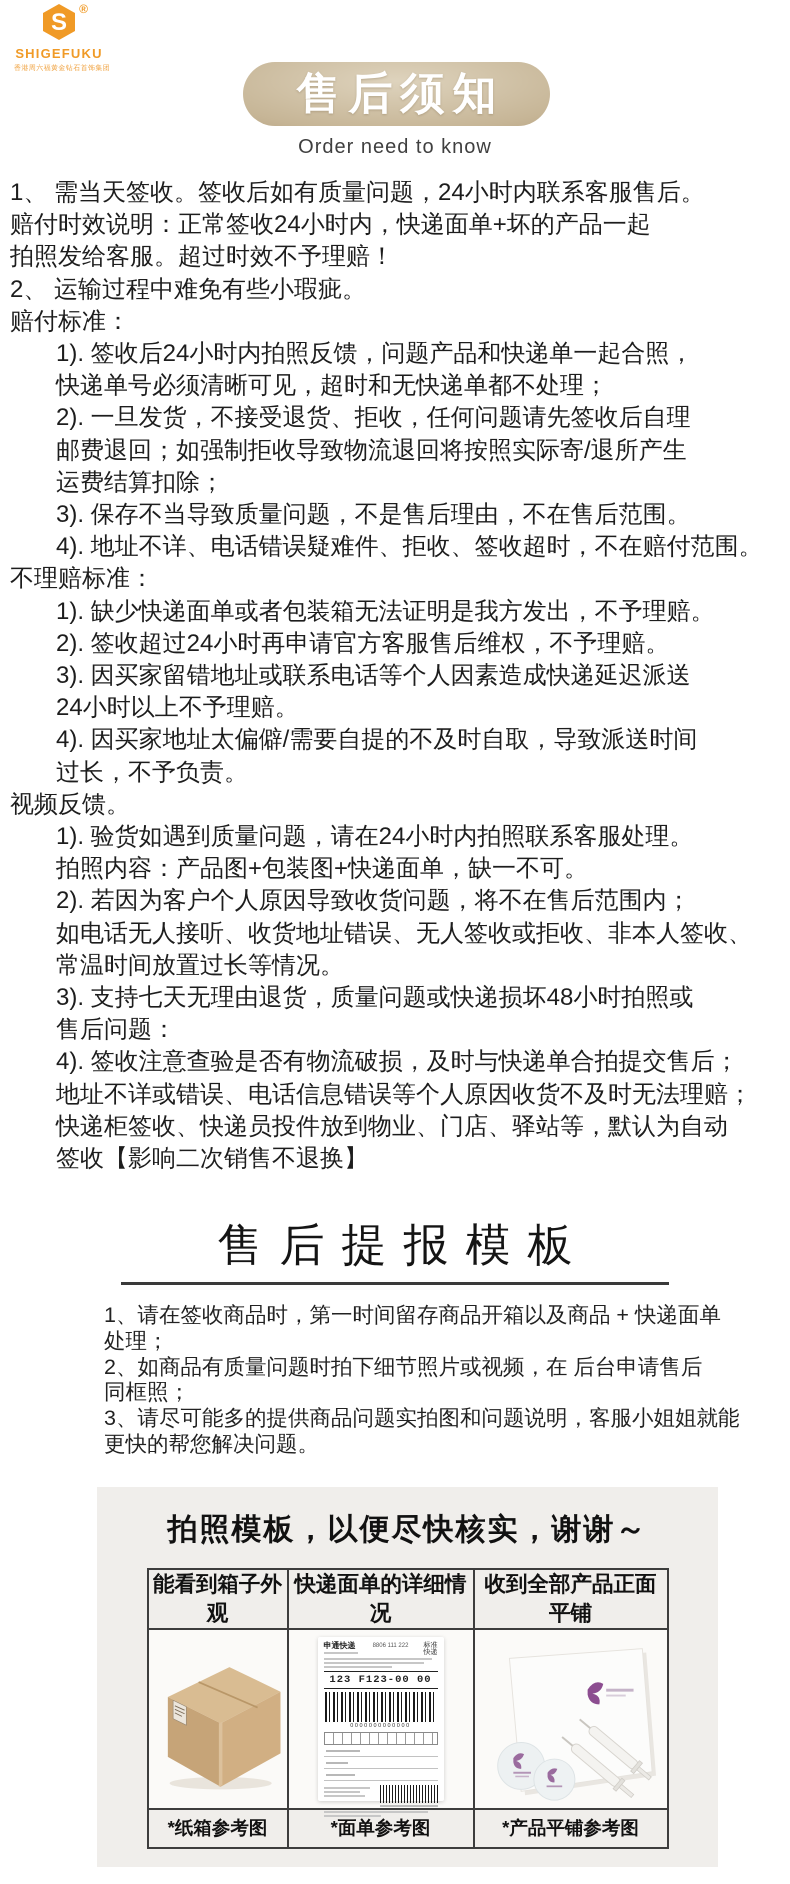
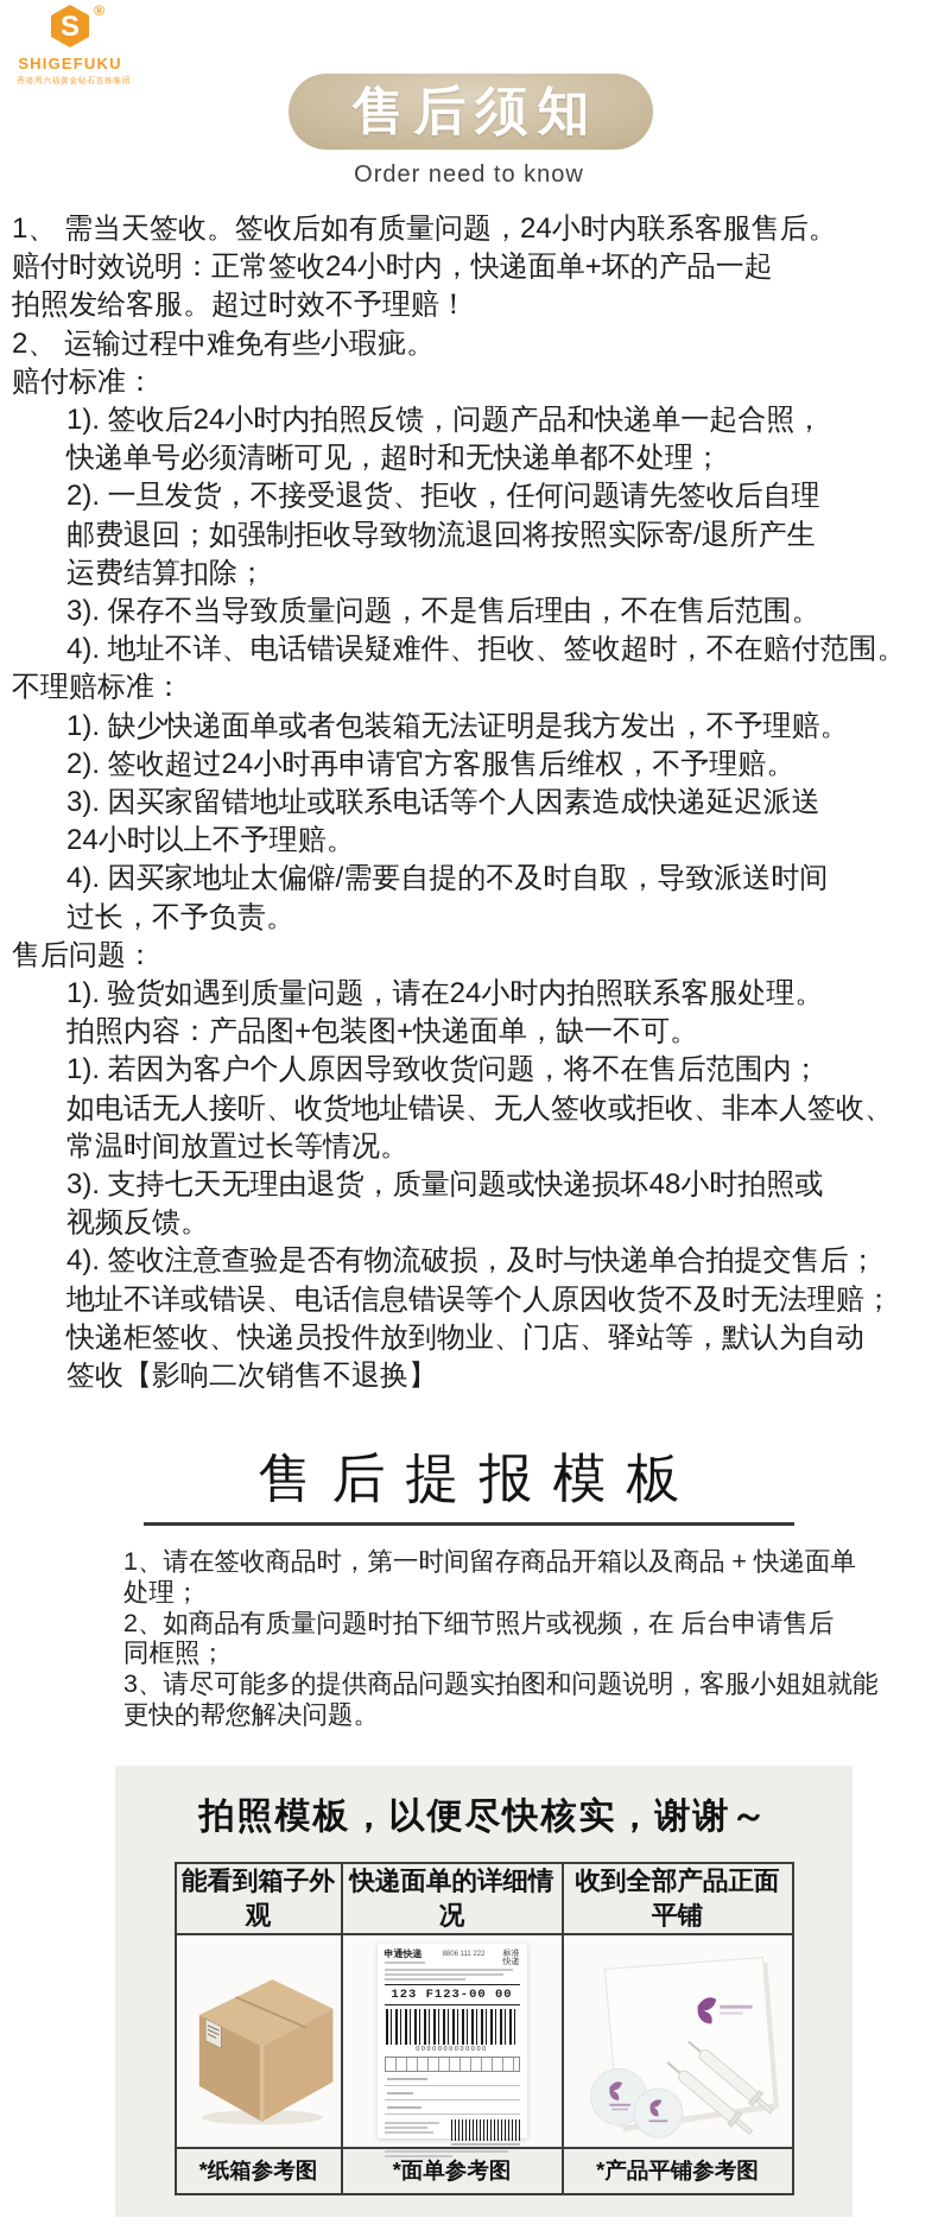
  S
  ®
  SHIGEFUKU
  售后须知
  Order need to know
  1、 需当天签收。签收后如有质量问题，24小时内联系客服售后。
  赔付时效说明：正常签收24小时内，快递面单+坏的产品一起
  拍照发给客服。超过时效不予理赔！
  2、 运输过程中难免有些小瑕疵。
  赔付标准：
  1). 签收后24小时内拍照反馈，问题产品和快递单一起合照，
  快递单号必须清晰可见，超时和无快递单都不处理；
  2). 一旦发货，不接受退货、拒收，任何问题请先签收后自理
  邮费退回；如强制拒收导致物流退回将按照实际寄/退所产生
  运费结算扣除；
  3). 保存不当导致质量问题，不是售后理由，不在售后范围。
  4). 地址不详、电话错误疑难件、拒收、签收超时，不在赔付范围。
  不理赔标准：
  1). 缺少快递面单或者包装箱无法证明是我方发出，不予理赔。
  2). 签收超过24小时再申请官方客服售后维权，不予理赔。
  3). 因买家留错地址或联系电话等个人因素造成快递延迟派送
  24小时以上不予理赔。
  4). 因买家地址太偏僻/需要自提的不及时自取，导致派送时间
  过长，不予负责。
- 视频反馈。
+ 售后问题：
  1). 验货如遇到质量问题，请在24小时内拍照联系客服处理。
  拍照内容：产品图+包装图+快递面单，缺一不可。
- 2). 若因为客户个人原因导致收货问题，将不在售后范围内；
+ 1). 若因为客户个人原因导致收货问题，将不在售后范围内；
  如电话无人接听、收货地址错误、无人签收或拒收、非本人签收、
  常温时间放置过长等情况。
  3). 支持七天无理由退货，质量问题或快递损坏48小时拍照或
- 售后问题：
+ 视频反馈。
  4). 签收注意查验是否有物流破损，及时与快递单合拍提交售后；
  地址不详或错误、电话信息错误等个人原因收货不及时无法理赔；
  快递柜签收、快递员投件放到物业、门店、驿站等，默认为自动
  签收【影响二次销售不退换】
  售后提报模板
  1、请在签收商品时，第一时间留存商品开箱以及商品 + 快递面单
  处理；
  2、如商品有质量问题时拍下细节照片或视频，在 后台申请售后
  同框照；
  3、请尽可能多的提供商品问题实拍图和问题说明，客服小姐姐就能
  更快的帮您解决问题。
  拍照模板，以便尽快核实，谢谢～
  能看到箱子外观	快递面单的详细情况	收到全部产品正面平铺
  *纸箱参考图	*面单参考图	*产品平铺参考图
